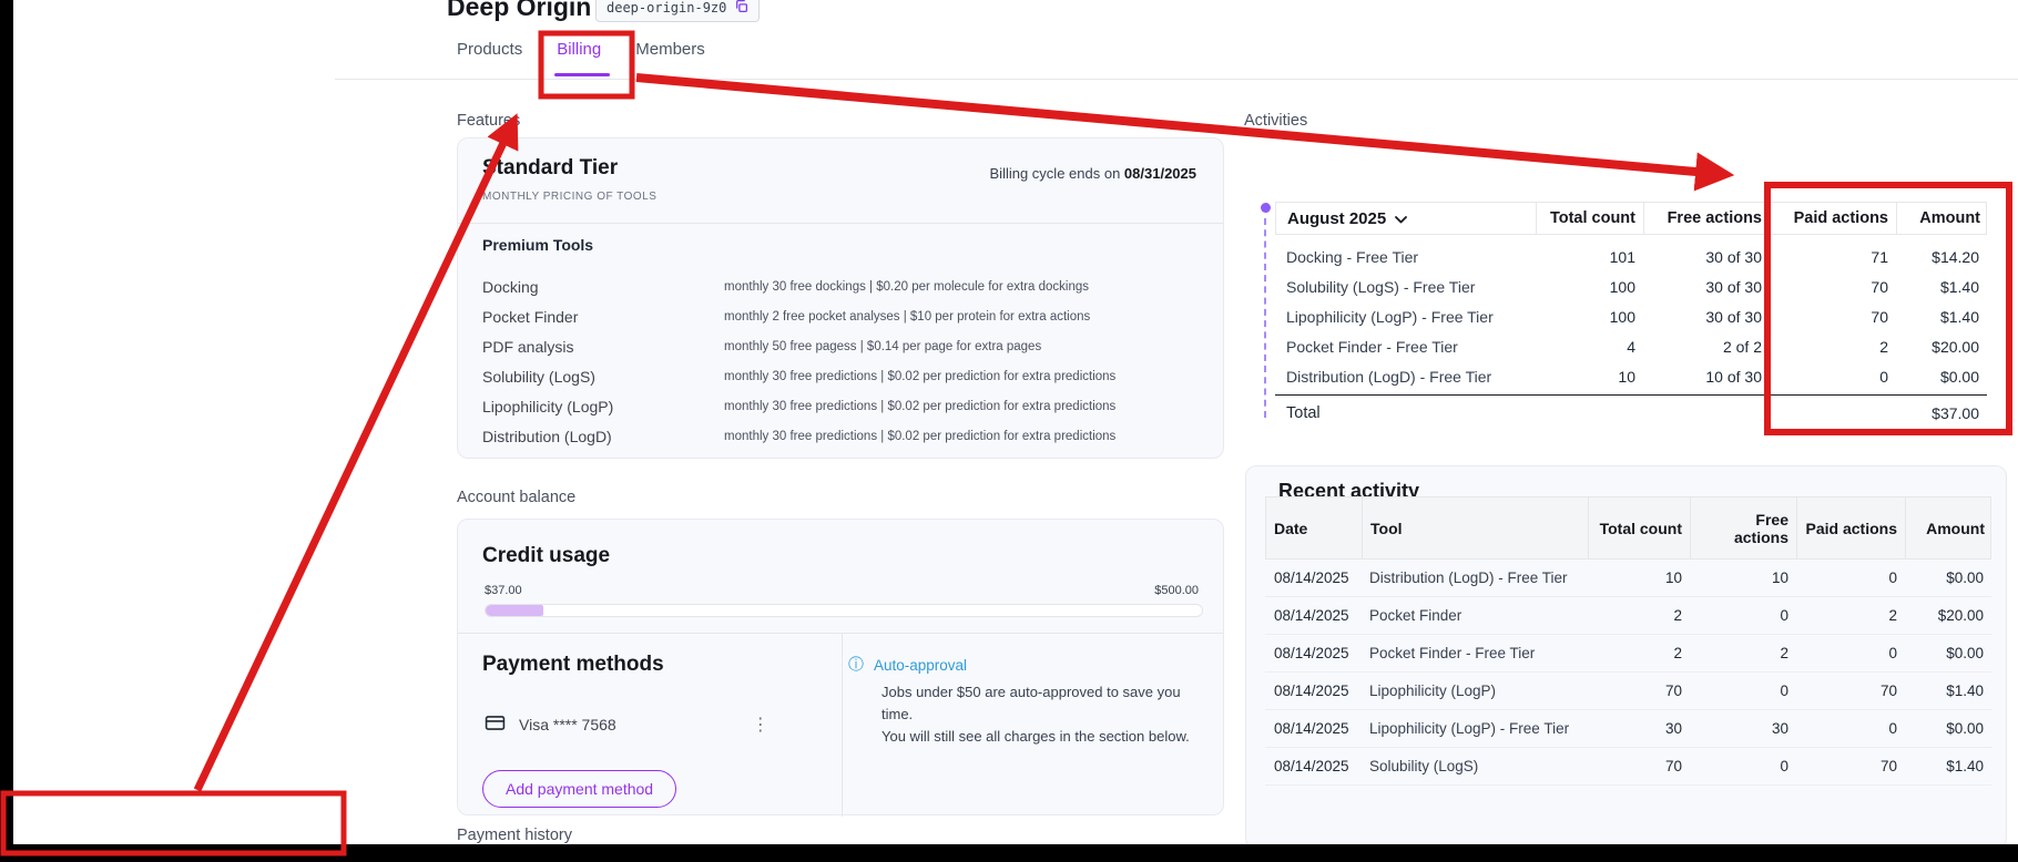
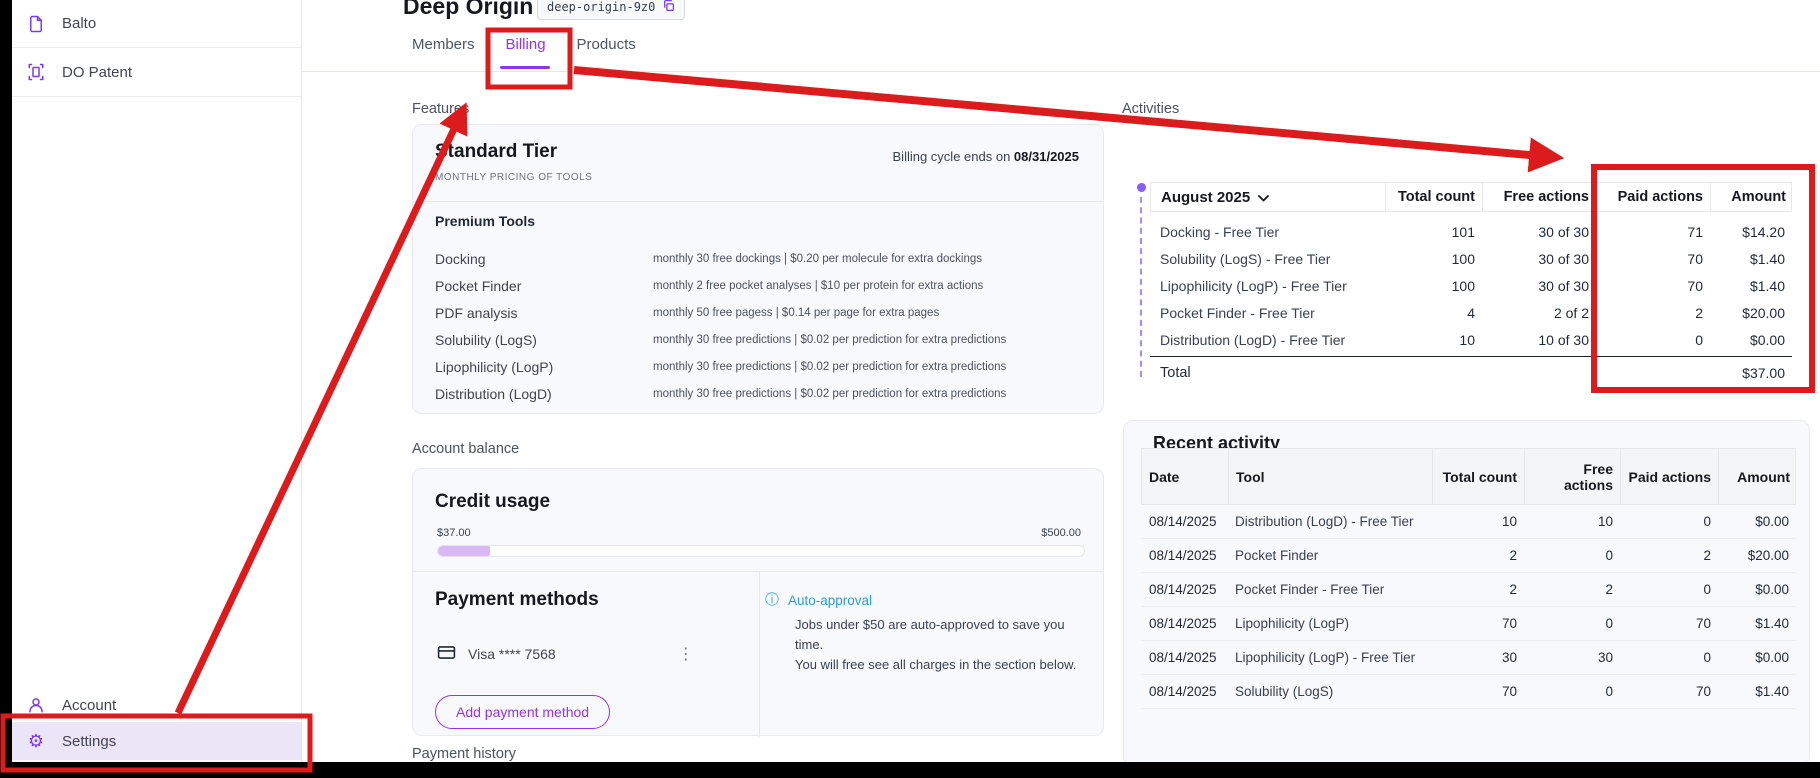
+ Balto
+ DO Patent
+ Account
+ ⚙
+ Settings
  Deep Origin
  deep-origin-9z0
- Products
+ Members
  Billing
- Members
+ Products
  Features
  tandard Tier
  MONTHLY PRICING OF TOOLS
  Billing cycle ends on 08/31/2025
  Premium Tools
  Docking
  monthly 30 free dockings | $0.20 per molecule for extra dockings
  Pocket Finder
  monthly 2 free pocket analyses | $10 per protein for extra actions
  PDF analysis
  monthly 50 free pagess | $0.14 per page for extra pages
  Solubility (LogS)
  monthly 30 free predictions | $0.02 per prediction for extra predictions
  Lipophilicity (LogP)
  monthly 30 free predictions | $0.02 per prediction for extra predictions
  Distribution (LogD)
  monthly 30 free predictions | $0.02 per prediction for extra predictions
  Account balance
  Credit usage
  $37.00
  $500.00
  Payment methods
  Visa **** 7568
  ⋮
  Add payment method
  ⓘ
  Auto-approval
  Jobs under $50 are auto-approved to save you time.
- You will still see all charges in the section below.
+ You will free see all charges in the section below.
  Payment history
  Activities
  August 2025
  Total count
  Free actions
  Paid actions
  Amount
  Docking - Free Tier
  101
  30 of 30
  71
  $14.20
  Solubility (LogS) - Free Tier
  100
  30 of 30
  70
  $1.40
  Lipophilicity (LogP) - Free Tier
  100
  30 of 30
  70
  $1.40
  Pocket Finder - Free Tier
  4
  2 of 2
  2
  $20.00
  Distribution (LogD) - Free Tier
  10
  10 of 30
  0
  $0.00
  Total
  $37.00
  Recent activity
  Date
  Tool
  Total count
  Free actions
  Paid actions
  Amount
  08/14/2025
  Distribution (LogD) - Free Tier
  10
  10
  0
  $0.00
  08/14/2025
  Pocket Finder
  2
  0
  2
  $20.00
  08/14/2025
  Pocket Finder - Free Tier
  2
  2
  0
  $0.00
  08/14/2025
  Lipophilicity (LogP)
  70
  0
  70
  $1.40
  08/14/2025
  Lipophilicity (LogP) - Free Tier
  30
  30
  0
  $0.00
  08/14/2025
  Solubility (LogS)
  70
  0
  70
  $1.40
